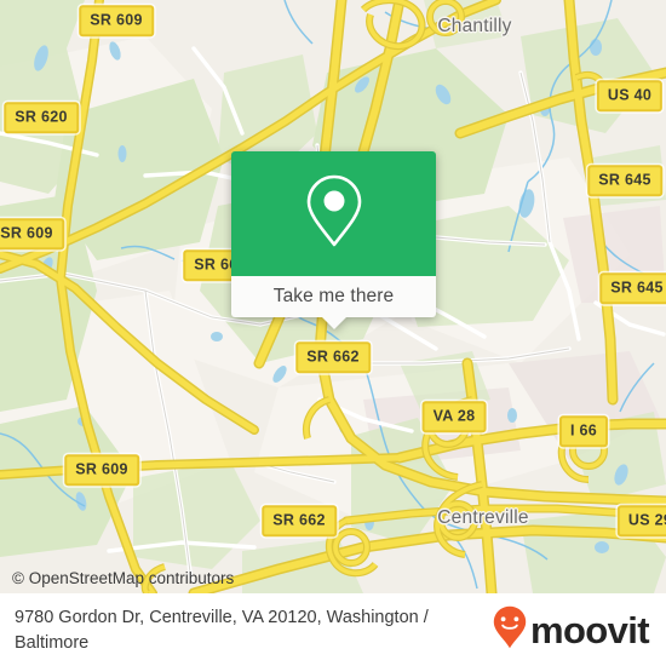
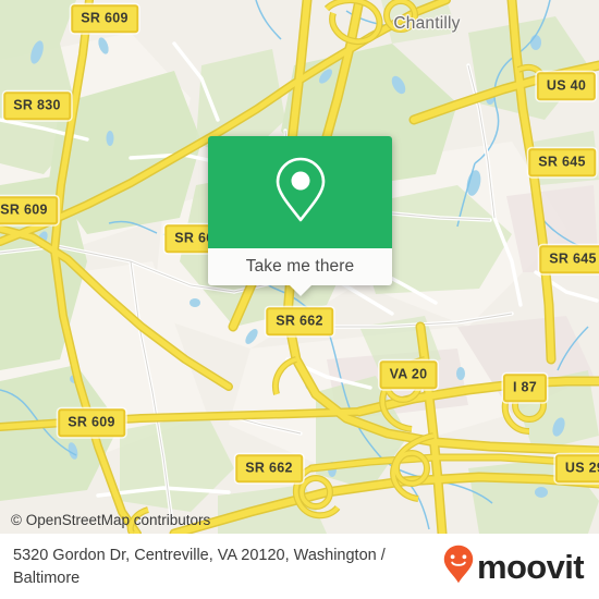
  Chantilly
- Centreville
  SR 609
- SR 620
+ SR 830
  US 40
  SR 645
  SR 609
  SR 645
  SR 662
- VA 28
+ VA 20
- I 66
+ I 87
  SR 609
  SR 662
  US 2
  Take me there
  © OpenStreetMap contributors
- 9780 Gordon Dr, Centreville, VA 20120, Washington / Baltimore
+ 5320 Gordon Dr, Centreville, VA 20120, Washington / Baltimore
  moovit
